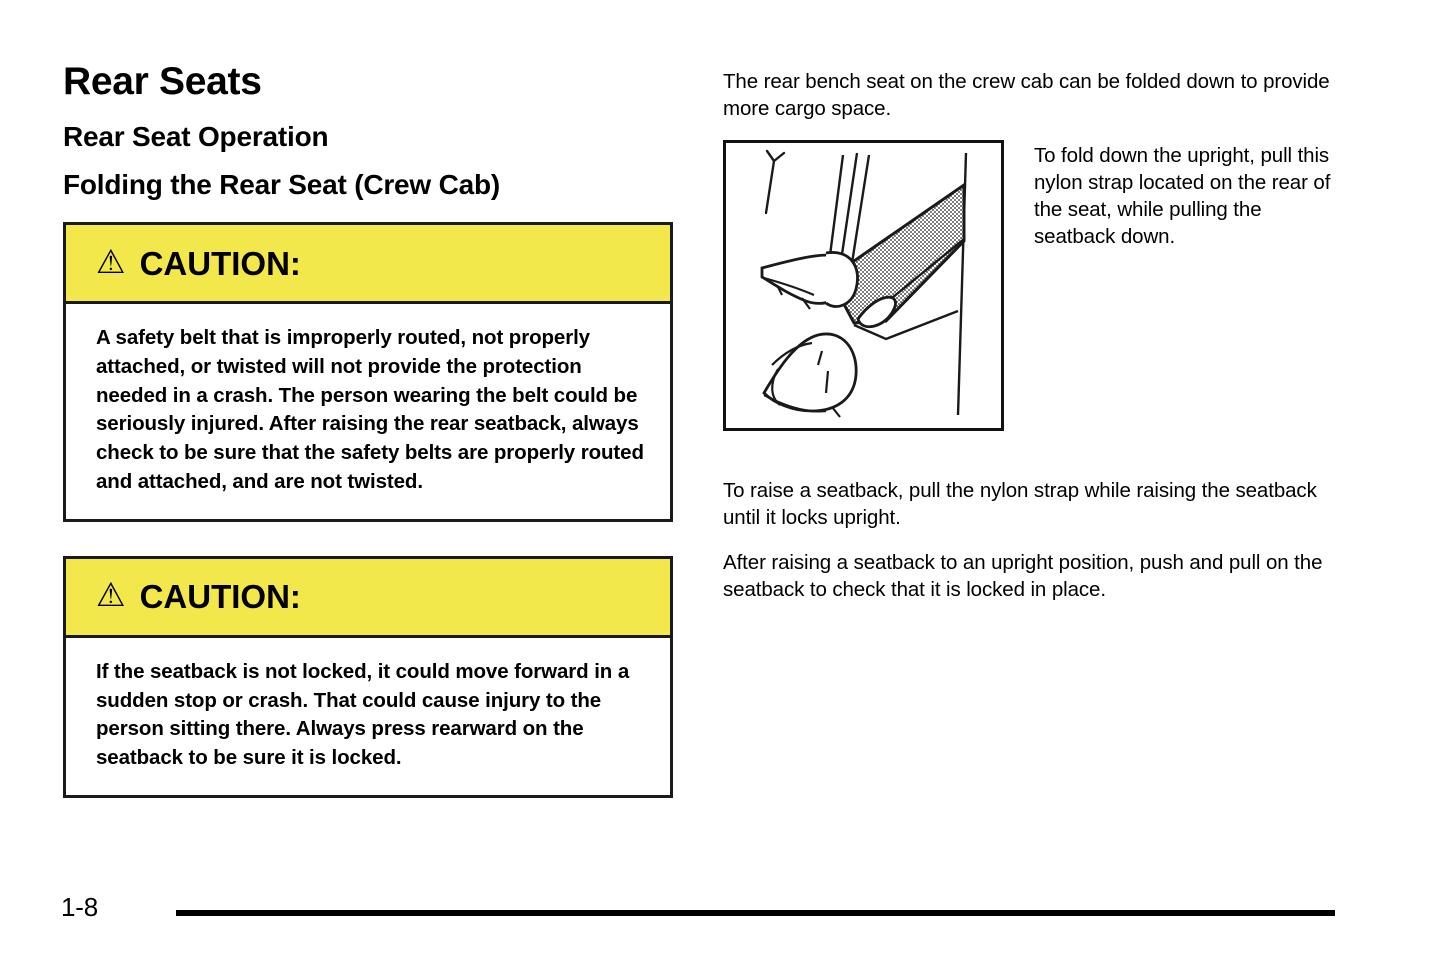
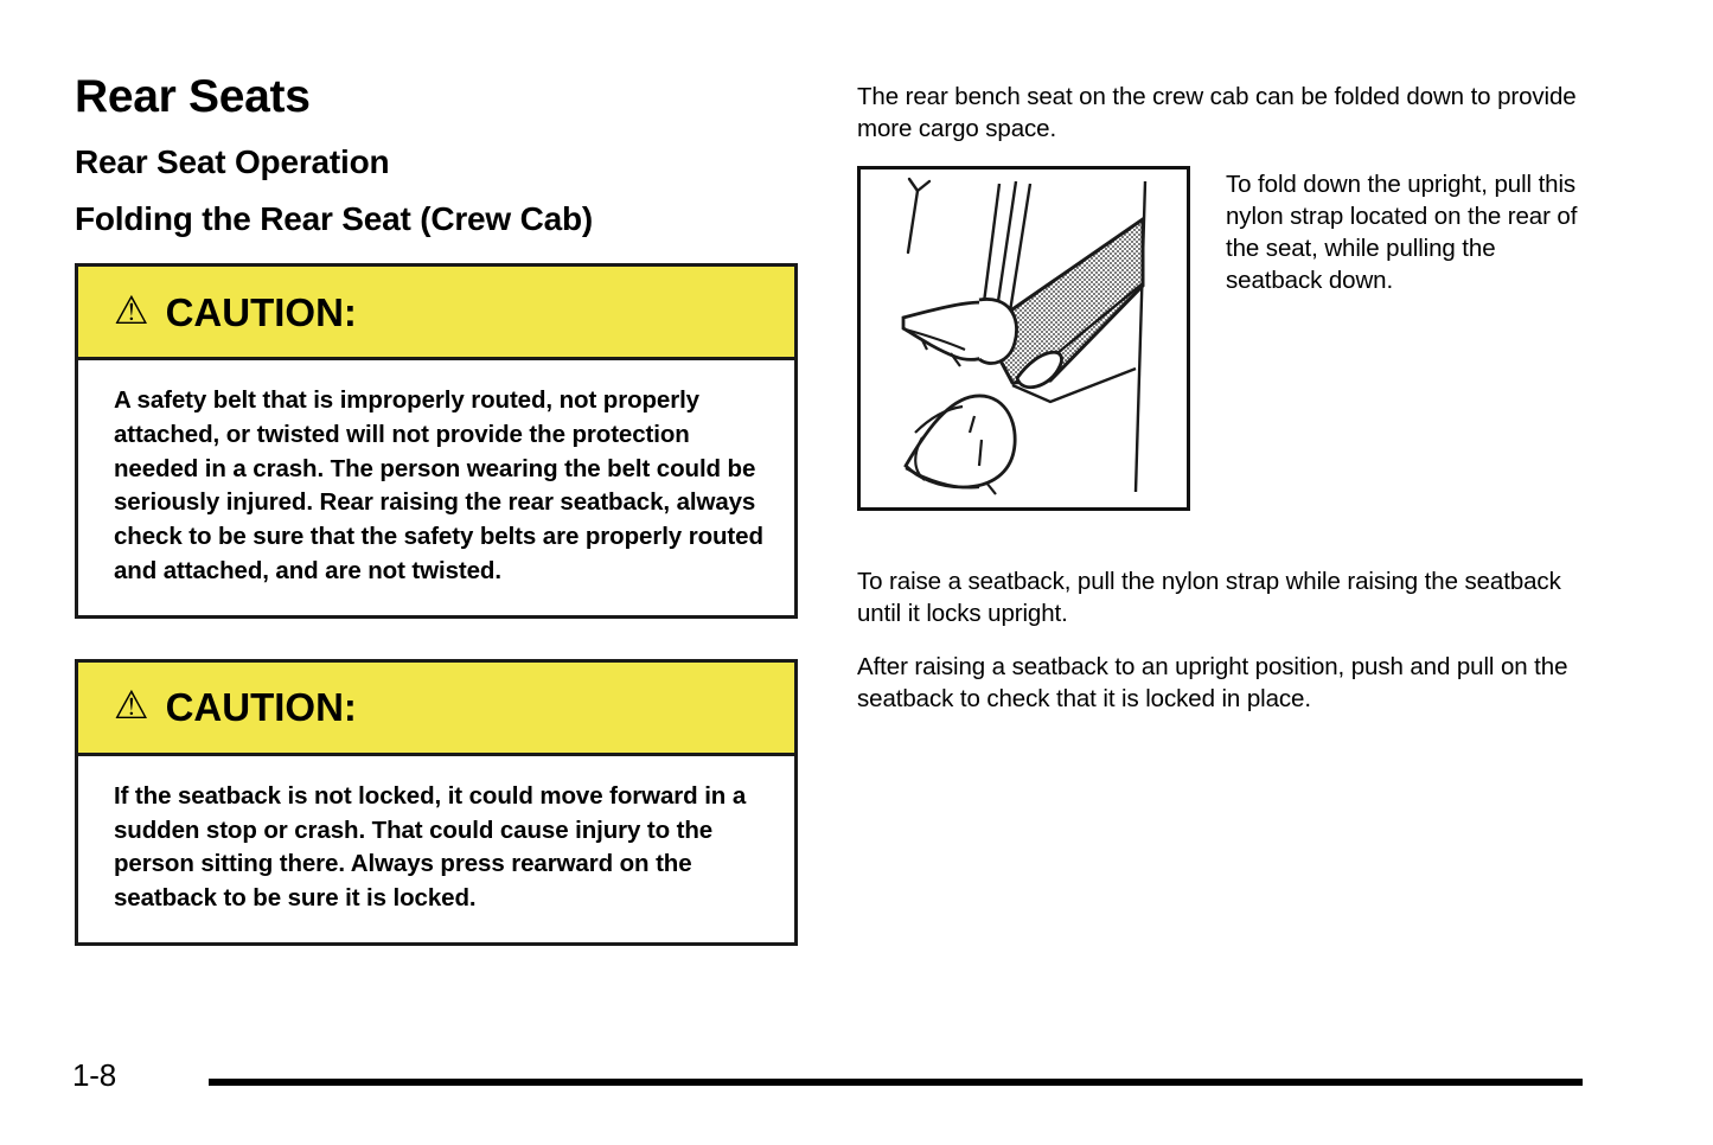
  Rear Seats
  Rear Seat Operation
  Folding the Rear Seat (Crew Cab)
  ⚠
  CAUTION:
- A safety belt that is improperly routed, not properly attached, or twisted will not provide the protection needed in a crash. The person wearing the belt could be seriously injured. After raising the rear seatback, always check to be sure that the safety belts are properly routed and attached, and are not twisted.
+ A safety belt that is improperly routed, not properly attached, or twisted will not provide the protection needed in a crash. The person wearing the belt could be seriously injured. Rear raising the rear seatback, always check to be sure that the safety belts are properly routed and attached, and are not twisted.
  ⚠
  CAUTION:
  If the seatback is not locked, it could move forward in a sudden stop or crash. That could cause injury to the person sitting there. Always press rearward on the seatback to be sure it is locked.
  The rear bench seat on the crew cab can be folded down to provide more cargo space.
  To fold down the upright, pull this nylon strap located on the rear of the seat, while pulling the seatback down.
  To raise a seatback, pull the nylon strap while raising the seatback until it locks upright.
  After raising a seatback to an upright position, push and pull on the seatback to check that it is locked in place.
  1-8
